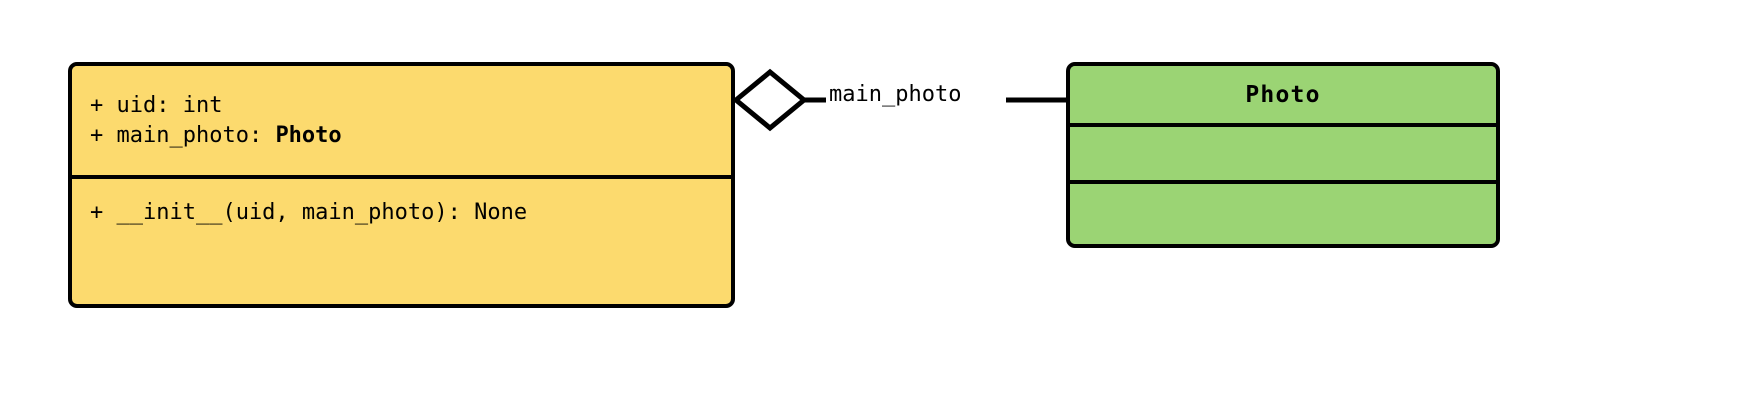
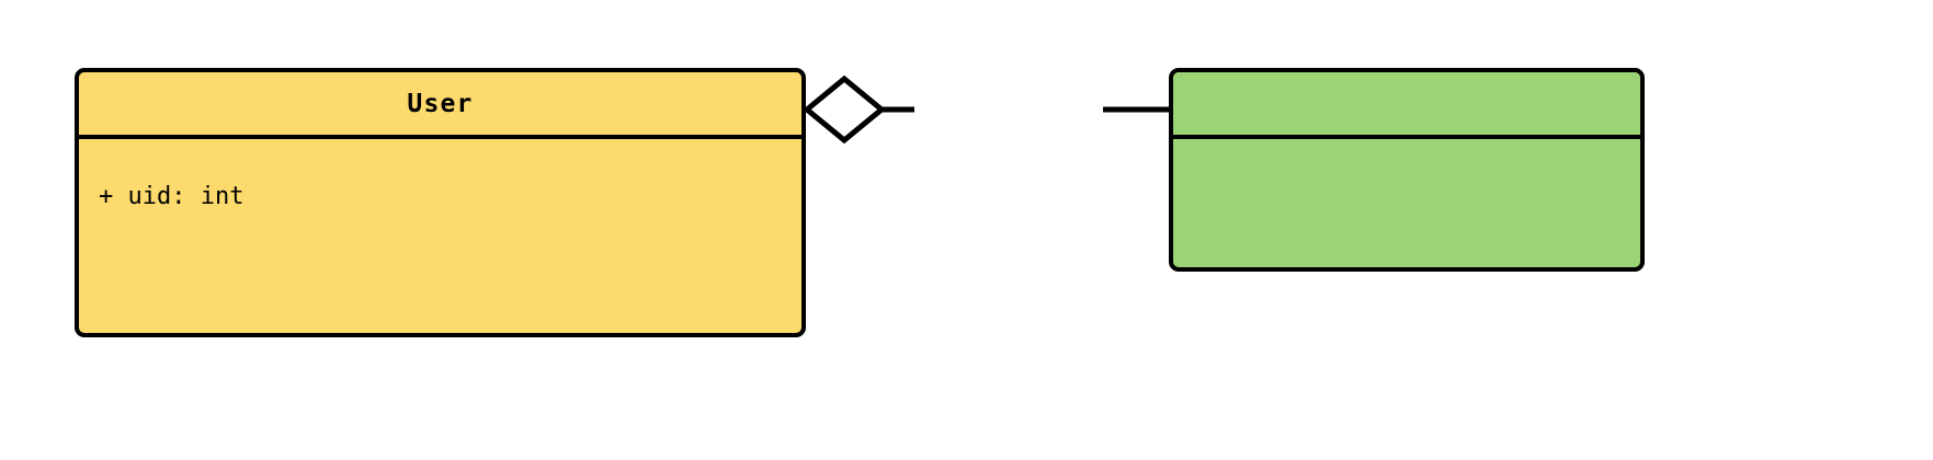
+ User
  + uid: int
- + main_photo: Photo
- + __init__(uid, main_photo): None
- Photo
- main_photo
